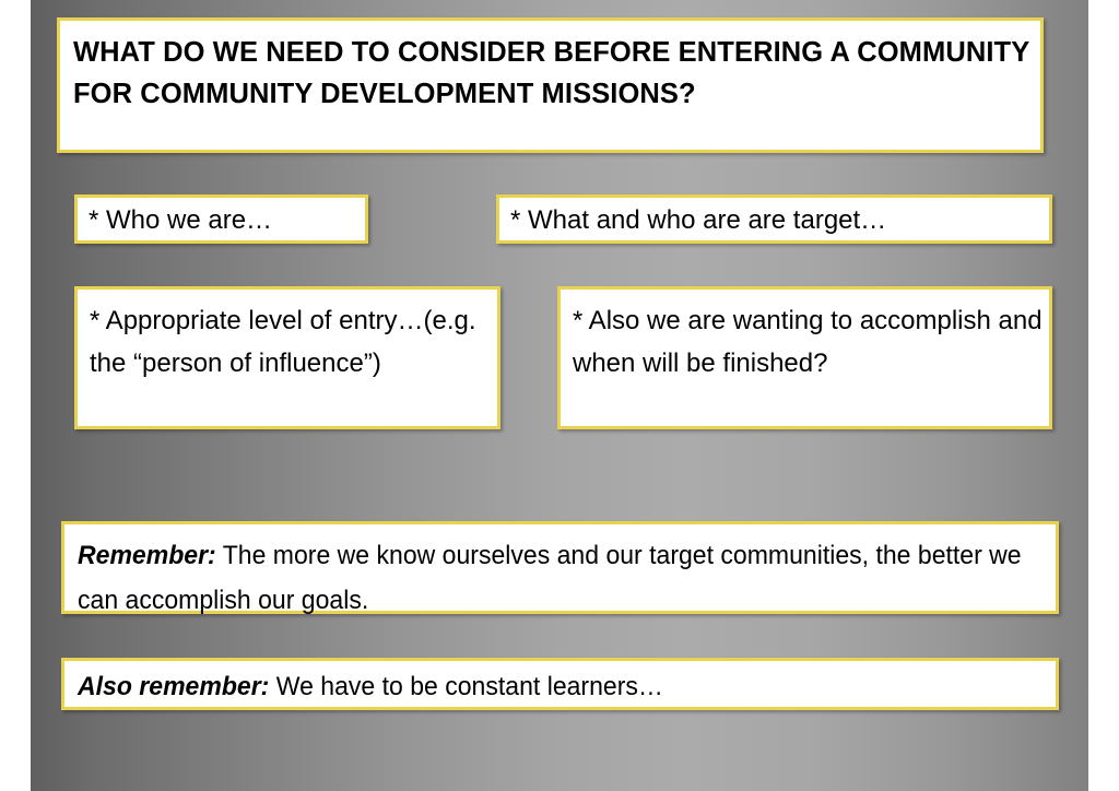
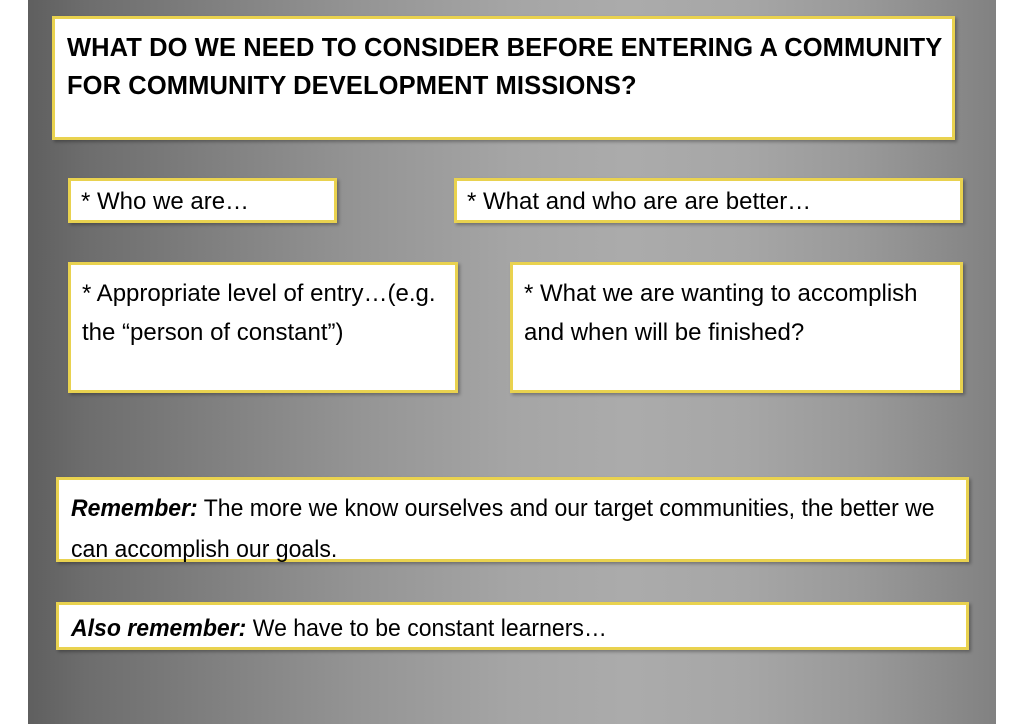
  WHAT DO WE NEED TO CONSIDER BEFORE ENTERING A COMMUNITY FOR COMMUNITY DEVELOPMENT MISSIONS?
  * Who we are…
- * What and who are are target…
+ * What and who are are better…
- * Appropriate level of entry…(e.g. the “person of influence”)
+ * Appropriate level of entry…(e.g. the “person of constant”)
- * Also we are wanting to accomplish and when will be finished?
+ * What we are wanting to accomplish and when will be finished?
  Remember: The more we know ourselves and our target communities, the better we can accomplish our goals.
  Also remember: We have to be constant learners…
